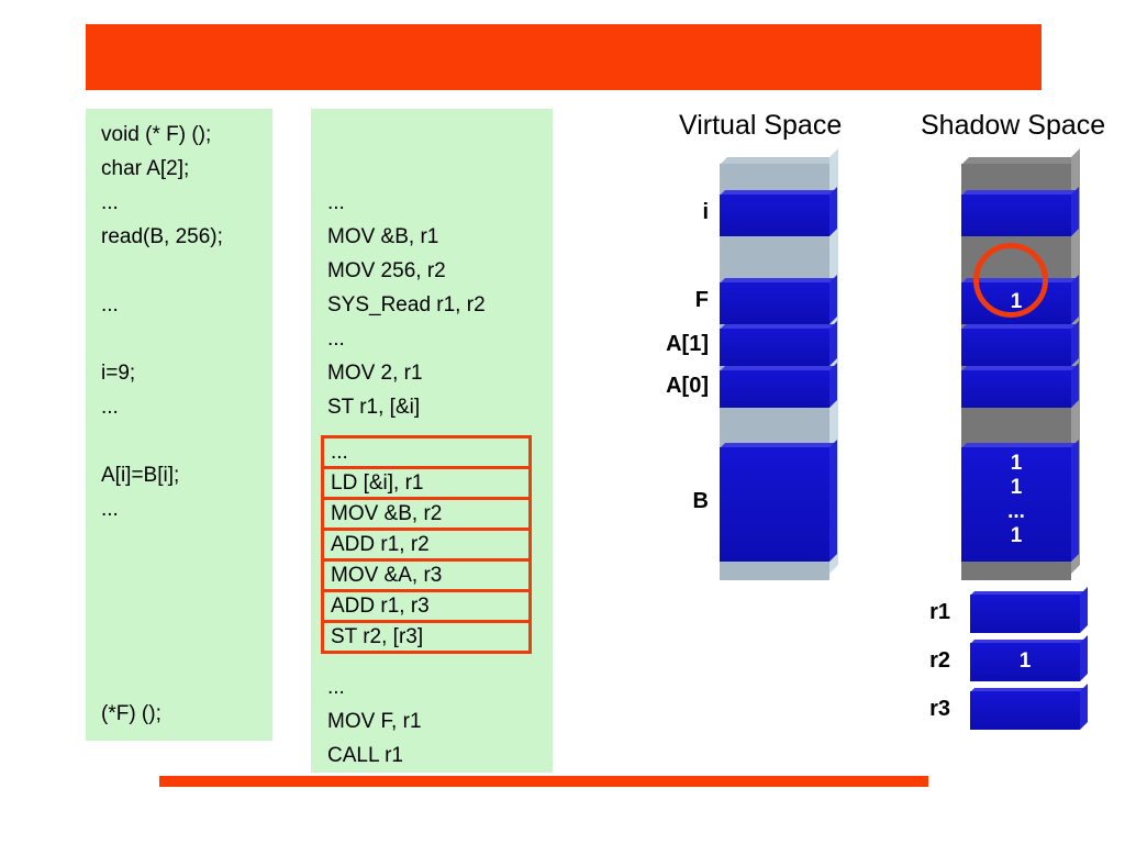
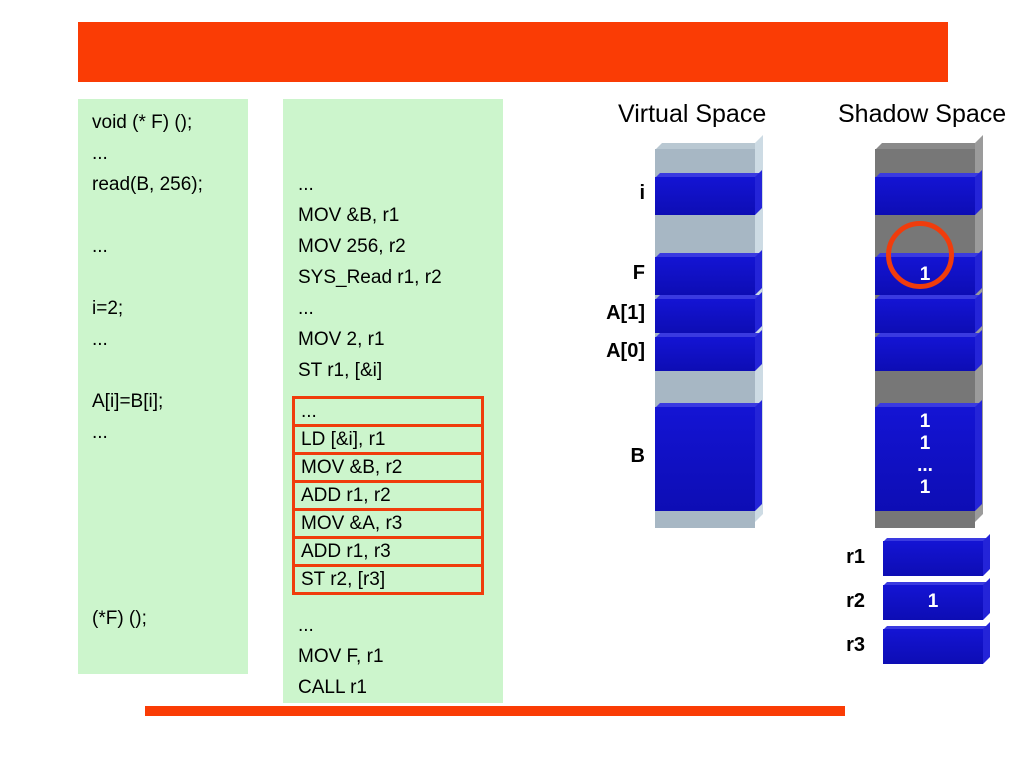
  void (* F) ();
- char A[2];
  ...
  read(B, 256);
  ...
- i=9;
+ i=2;
  ...
  A[i]=B[i];
  ...
  (*F) ();
  ...
  MOV &B, r1
  MOV 256, r2
  SYS_Read r1, r2
  ...
  MOV 2, r1
  ST r1, [&i]
  ...
  MOV F, r1
  CALL r1
  ...
  LD [&i], r1
  MOV &B, r2
  ADD r1, r2
  MOV &A, r3
  ADD r1, r3
  ST r2, [r3]
  Virtual Space
  Shadow Space
  1
  1
  1
  ...
  1
  r1
  r2
  1
  r3
  i
  F
  A[1]
  A[0]
  B
